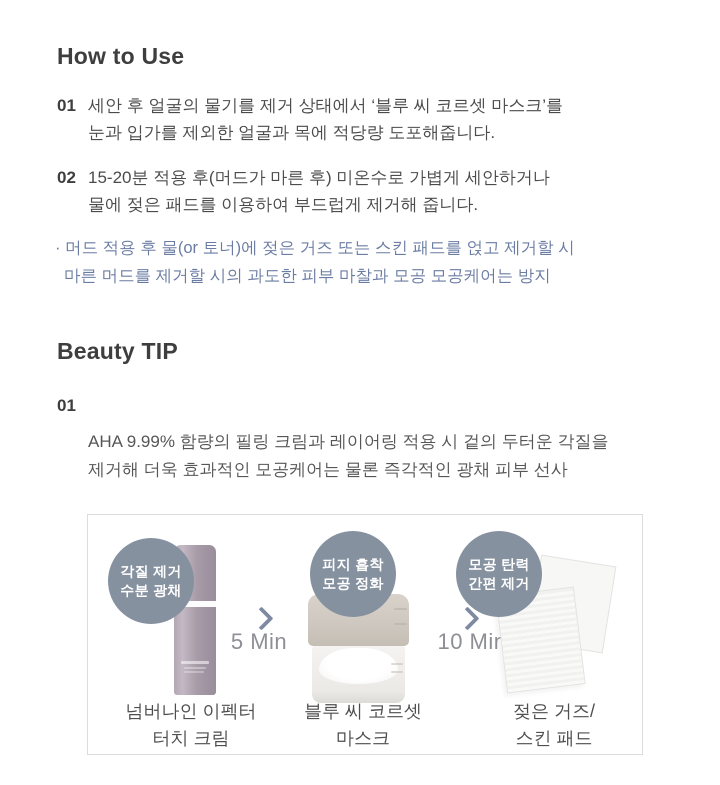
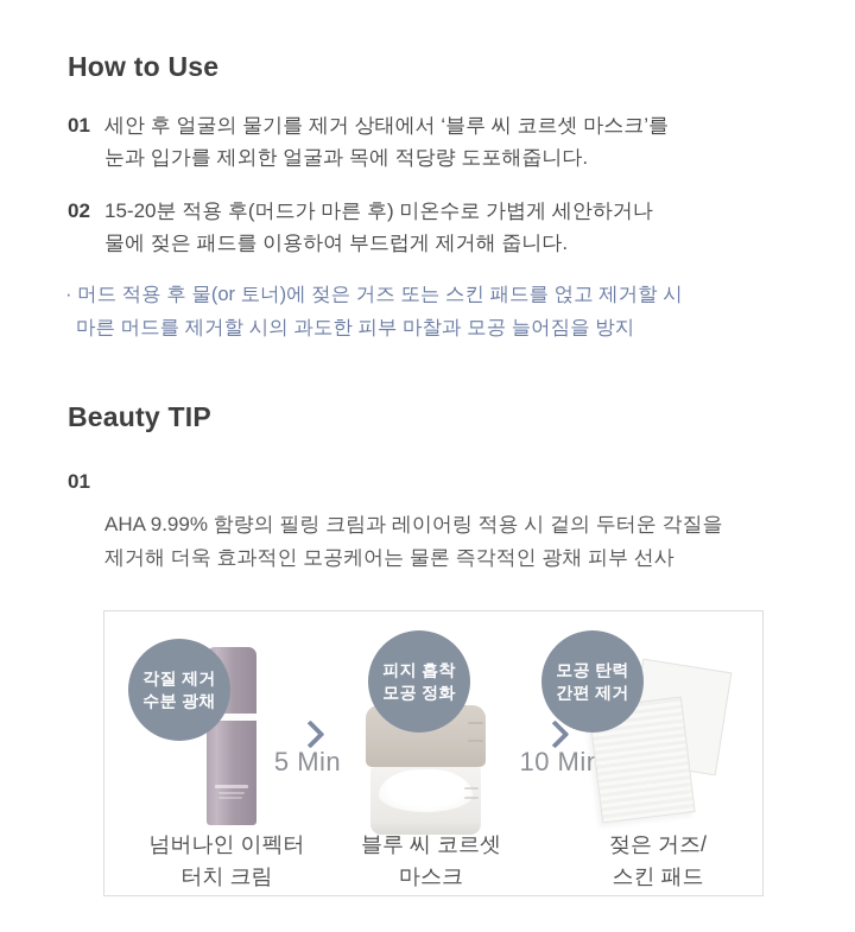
  How to Use
  01
  세안 후 얼굴의 물기를 제거 상태에서 ‘블루 씨 코르셋 마스크’를
  눈과 입가를 제외한 얼굴과 목에 적당량 도포해줍니다.
  02
  15-20분 적용 후(머드가 마른 후) 미온수로 가볍게 세안하거나
  물에 젖은 패드를 이용하여 부드럽게 제거해 줍니다.
  · 머드 적용 후 물(or 토너)에 젖은 거즈 또는 스킨 패드를 얹고 제거할 시
- 마른 머드를 제거할 시의 과도한 피부 마찰과 모공 모공케어는 방지
+ 마른 머드를 제거할 시의 과도한 피부 마찰과 모공 늘어짐을 방지
  Beauty TIP
  01
  AHA 9.99% 함량의 필링 크림과 레이어링 적용 시 겉의 두터운 각질을
  제거해 더욱 효과적인 모공케어는 물론 즉각적인 광채 피부 선사
  각질 제거
  수분 광채
  피지 흡착
  모공 정화
  모공 탄력
  간편 제거
  5 Min
  10 Mi
  넘버나인 이펙터
  터치 크림
  블루 씨 코르셋
  마스크
  젖은 거즈/
  스킨 패드
